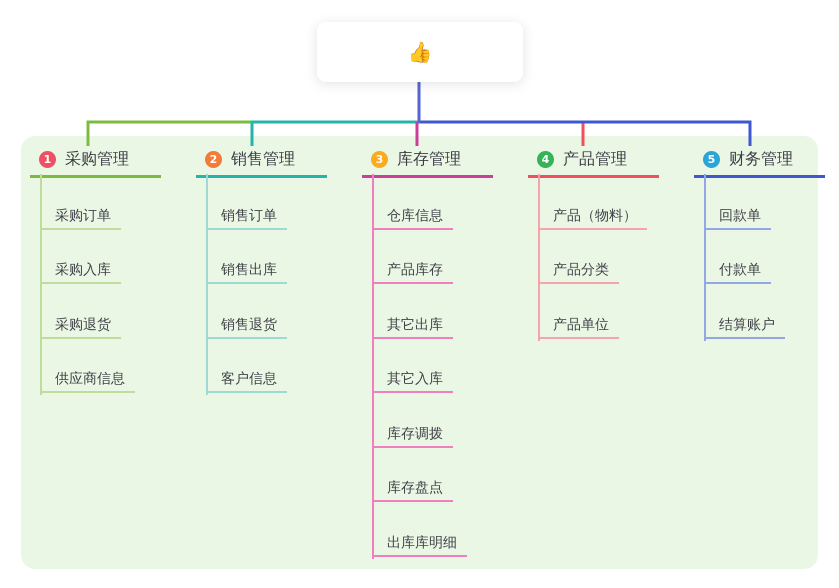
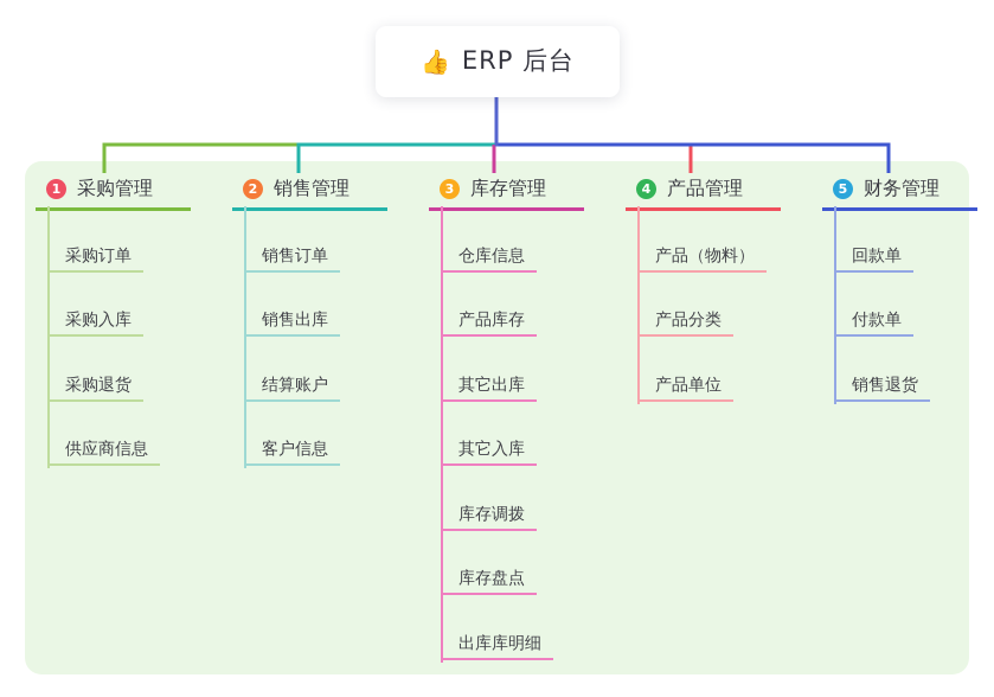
  👍
+ ERP 后台
  1
  采购管理
  采购订单
  采购入库
  采购退货
  供应商信息
  2
  销售管理
  销售订单
  销售出库
- 销售退货
+ 结算账户
  客户信息
  3
  库存管理
  仓库信息
  产品库存
  其它出库
  其它入库
  库存调拨
  库存盘点
  出库库明细
  4
  产品管理
  产品（物料）
  产品分类
  产品单位
  5
  财务管理
  回款单
  付款单
- 结算账户
+ 销售退货
